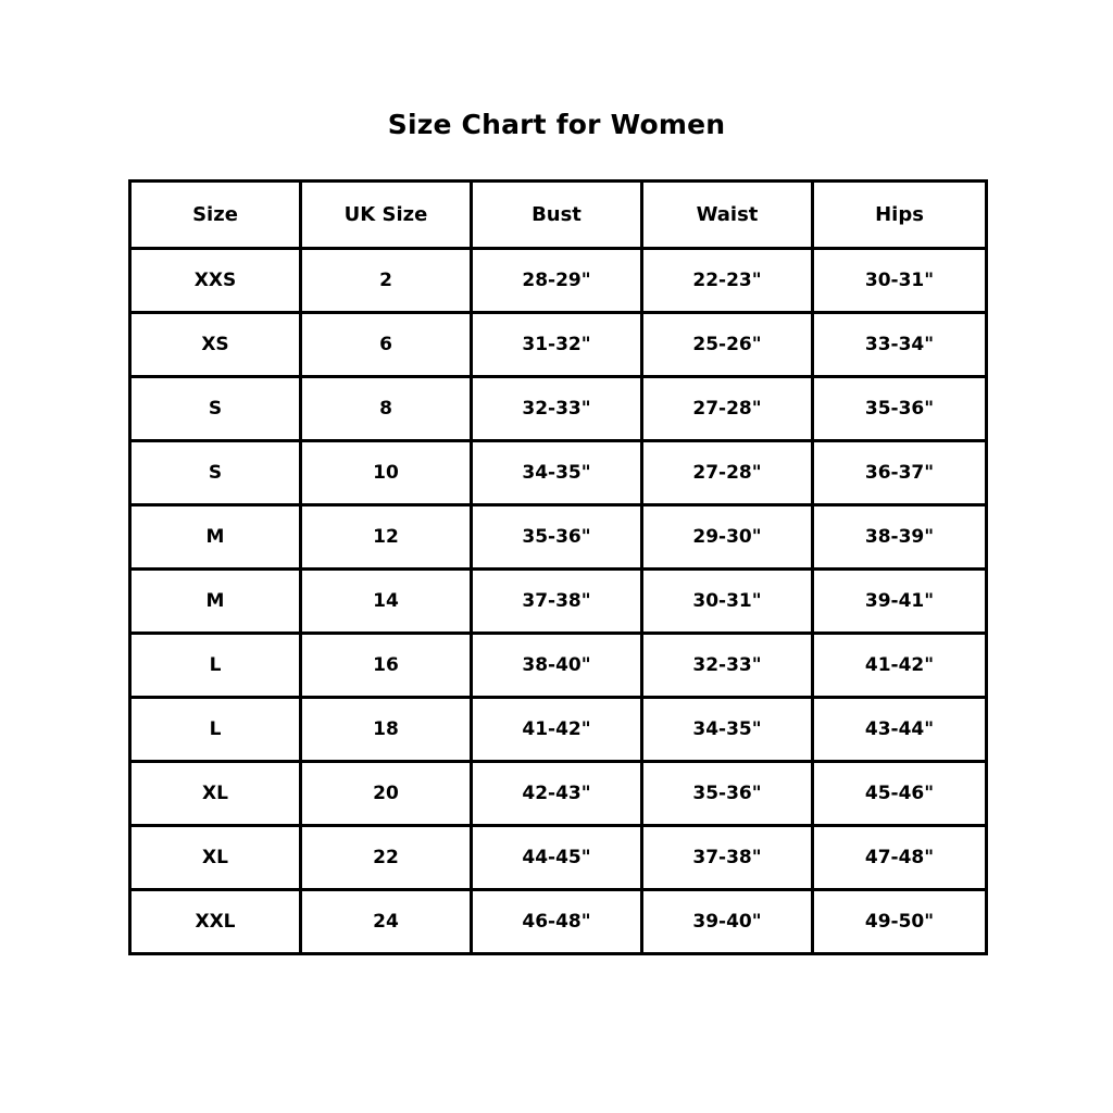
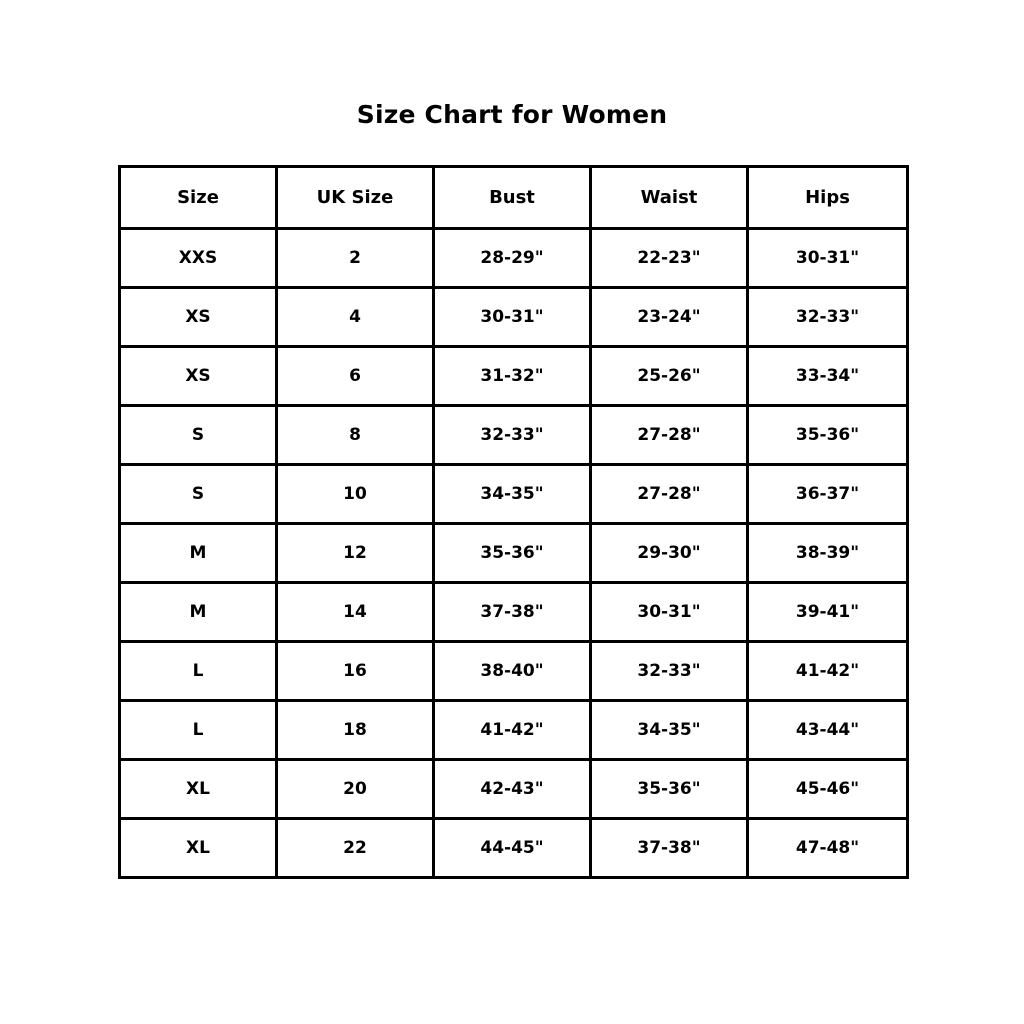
  Size Chart for Women
  Size	UK Size	Bust	Waist	Hips
  XXS	2	28-29"	22-23"	30-31"
+ XS	4	30-31"	23-24"	32-33"
  XS	6	31-32"	25-26"	33-34"
  S	8	32-33"	27-28"	35-36"
  S	10	34-35"	27-28"	36-37"
  M	12	35-36"	29-30"	38-39"
  M	14	37-38"	30-31"	39-41"
  L	16	38-40"	32-33"	41-42"
  L	18	41-42"	34-35"	43-44"
  XL	20	42-43"	35-36"	45-46"
  XL	22	44-45"	37-38"	47-48"
- XXL	24	46-48"	39-40"	49-50"
